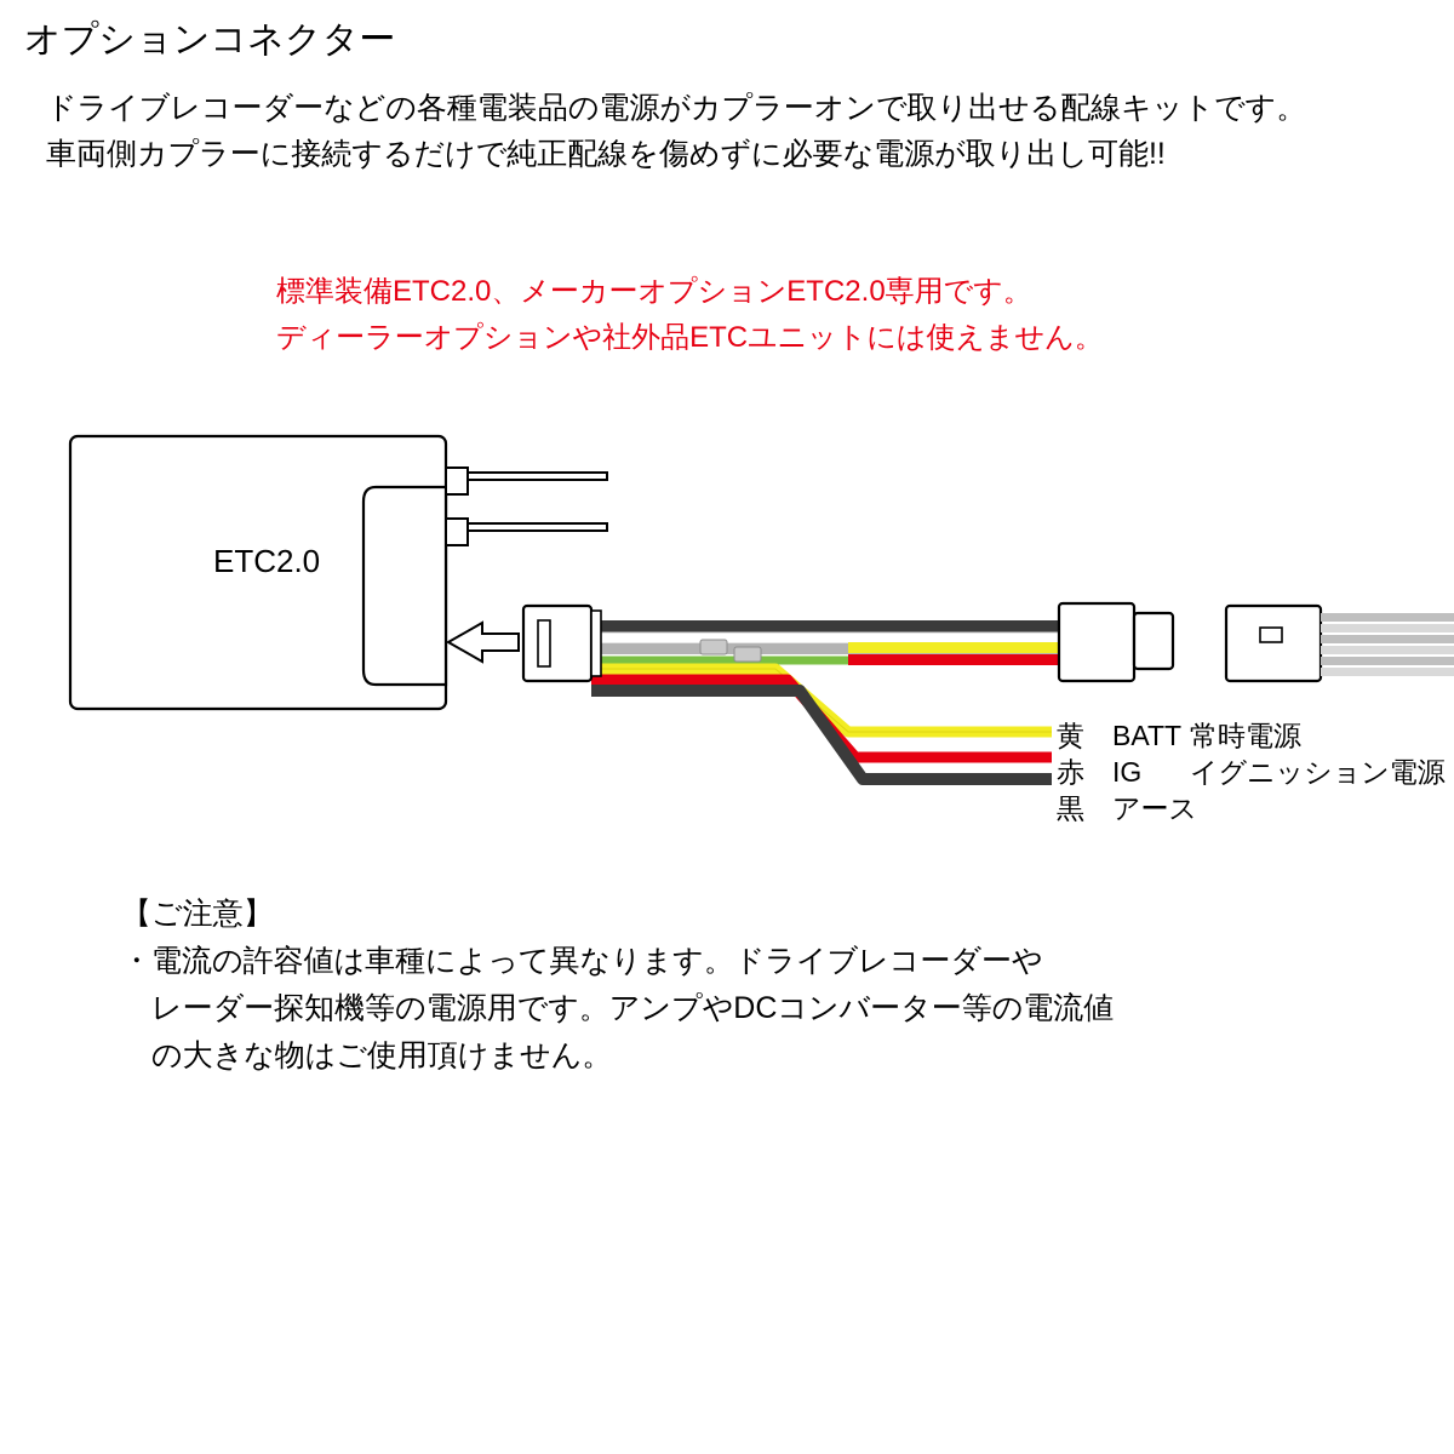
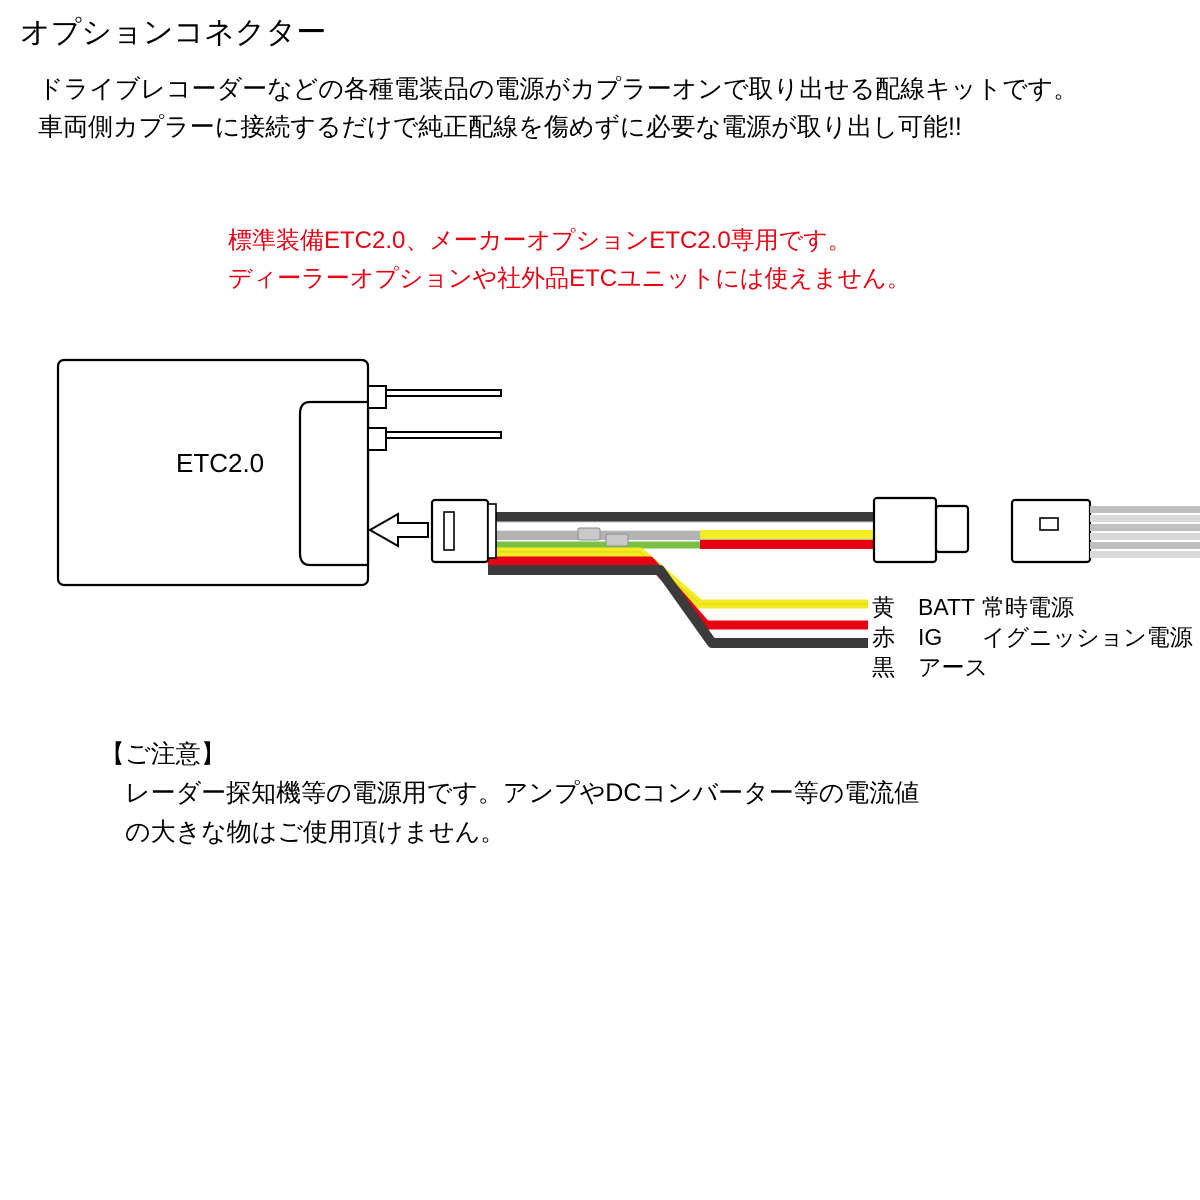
  オプションコネクター
  ドライブレコーダーなどの各種電装品の電源がカプラーオンで取り出せる配線キットです。
  車両側カプラーに接続するだけで純正配線を傷めずに必要な電源が取り出し可能!!
  標準装備ETC2.0、メーカーオプションETC2.0専用です。
  ディーラーオプションや社外品ETCユニットには使えません。
  ETC2.0
  黄 BATT 常時電源
  赤 IG イグニッション電源
  黒 アース
  【ご注意】
- ・電流の許容値は車種によって異なります。ドライブレコーダーや
  レーダー探知機等の電源用です。アンプやDCコンバーター等の電流値
  の大きな物はご使用頂けません。
